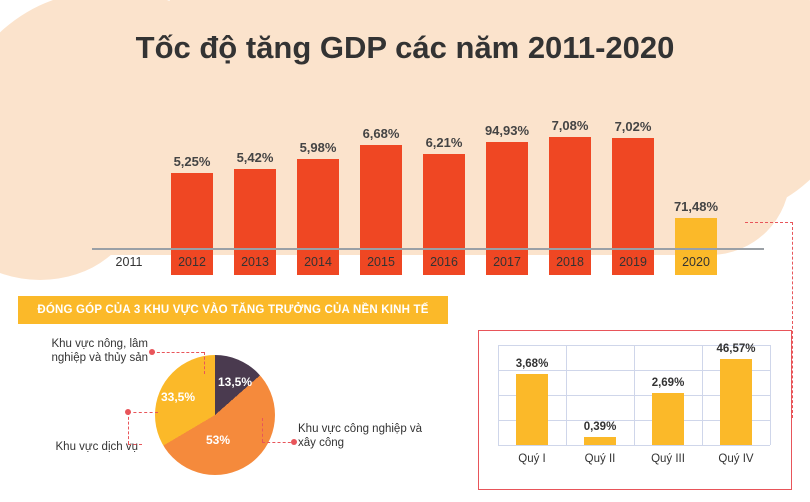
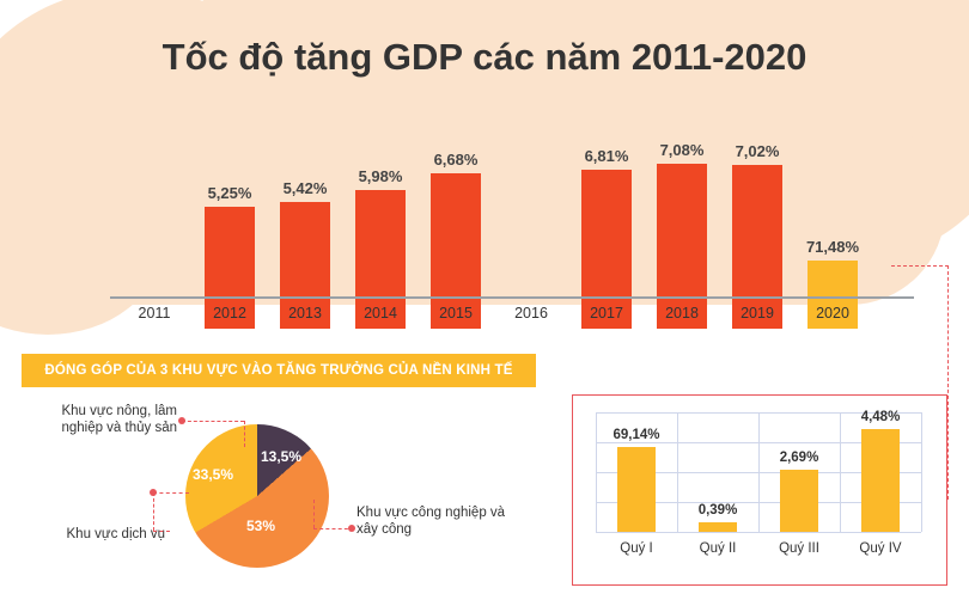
  Tốc độ tăng GDP các năm 2011-2020
  5,25%
  5,42%
  5,98%
  6,68%
- 6,21%
- 94,93%
+ 6,81%
  7,08%
  7,02%
  71,48%
  2011
  2012
  2013
  2014
  2015
  2016
  2017
  2018
  2019
  2020
  ĐÓNG GÓP CỦA 3 KHU VỰC VÀO TĂNG TRƯỞNG CỦA NỀN KINH TẾ
  13,5%
  53%
  33,5%
  Khu vực nông, lâm nghiệp và thủy sản
  Khu vực dịch vụ
  Khu vực công nghiệp và xây công
- 3,68%
+ 69,14%
  Quý I
  0,39%
  Quý II
  2,69%
  Quý III
- 46,57%
+ 4,48%
  Quý IV
